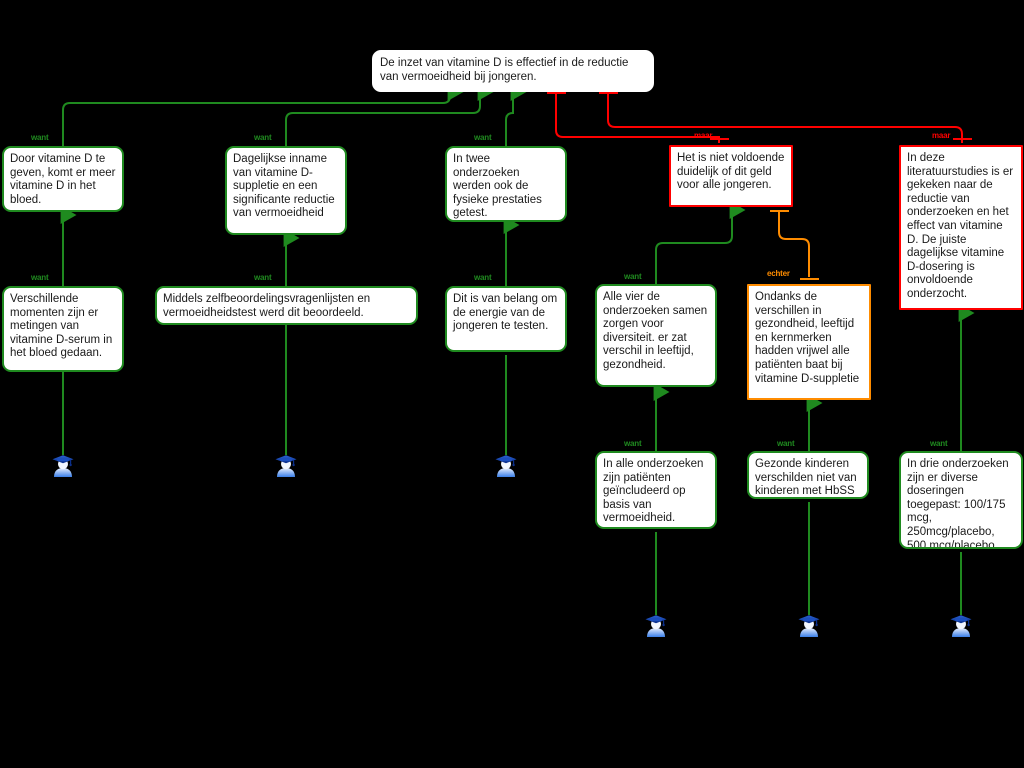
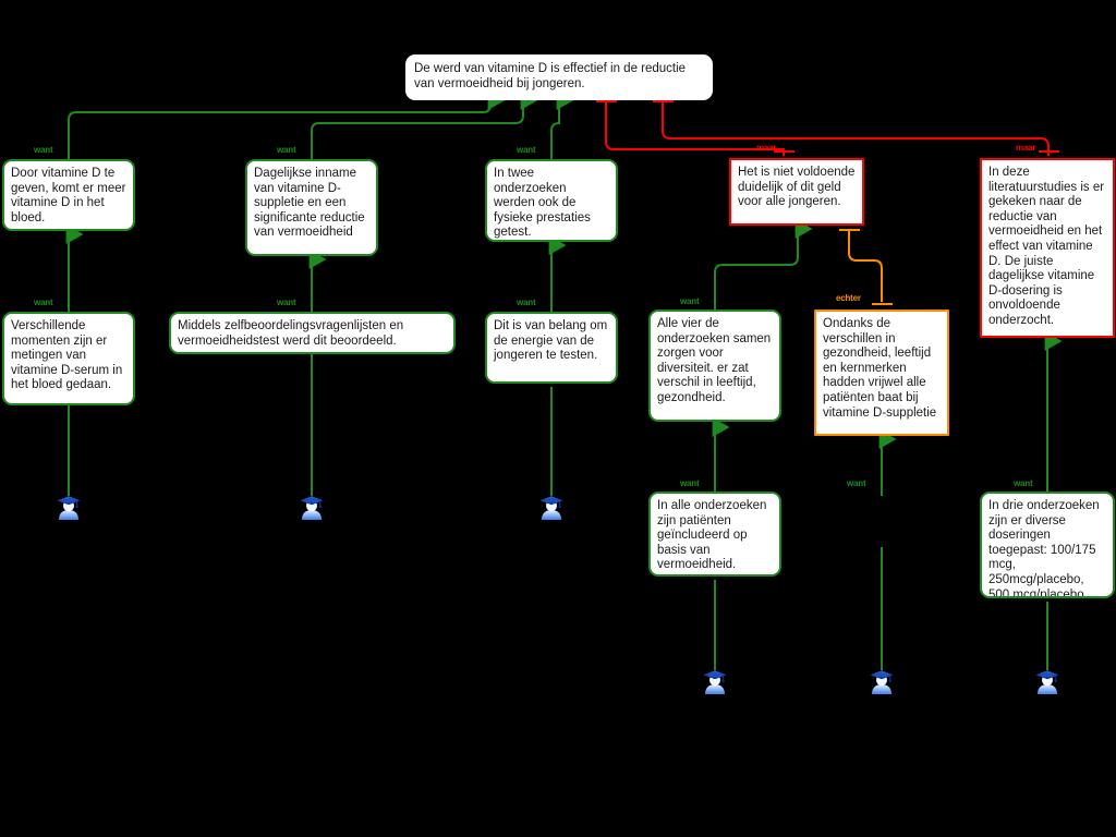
- De inzet van vitamine D is effectief in de reductie van vermoeidheid bij jongeren.
+ De werd van vitamine D is effectief in de reductie van vermoeidheid bij jongeren.
  Door vitamine D te geven, komt er meer vitamine D in het bloed.
  Verschillende momenten zijn er metingen van vitamine D-serum in het bloed gedaan.
  Dagelijkse inname van vitamine D-suppletie en een significante reductie van vermoeidheid
  Middels zelfbeoordelingsvragenlijsten en vermoeidheidstest werd dit beoordeeld.
  In twee onderzoeken werden ook de fysieke prestaties getest.
  Dit is van belang om de energie van de jongeren te testen.
  Het is niet voldoende duidelijk of dit geld voor alle jongeren.
  Alle vier de onderzoeken samen zorgen voor diversiteit. er zat verschil in leeftijd, gezondheid.
  In alle onderzoeken zijn patiënten geïncludeerd op basis van vermoeidheid.
  Ondanks de verschillen in gezondheid, leeftijd en kernmerken hadden vrijwel alle patiënten baat bij vitamine D-suppletie
- Gezonde kinderen verschilden niet van kinderen met HbSS
- In deze literatuurstudies is er gekeken naar de reductie van onderzoeken en het effect van vitamine D. De juiste dagelijkse vitamine D-dosering is onvoldoende onderzocht.
+ In deze literatuurstudies is er gekeken naar de reductie van vermoeidheid en het effect van vitamine D. De juiste dagelijkse vitamine D-dosering is onvoldoende onderzocht.
  In drie onderzoeken zijn er diverse doseringen toegepast: 100/175 mcg, 250mcg/placebo, 500 mcg/placebo.
  want
  want
  want
  want
  want
  want
  maar
  want
  want
  echter
  want
  maar
  want
